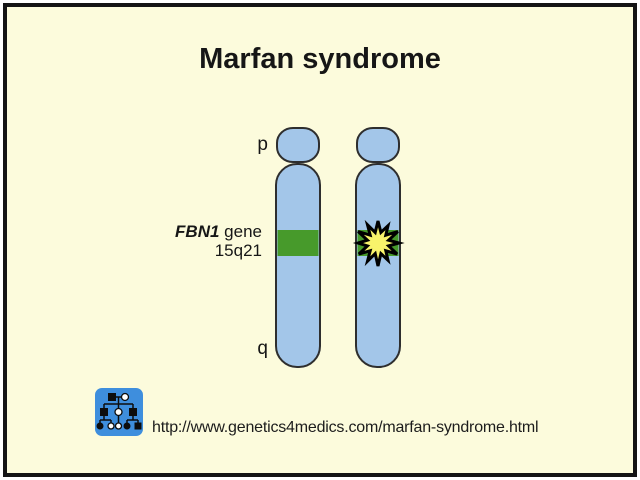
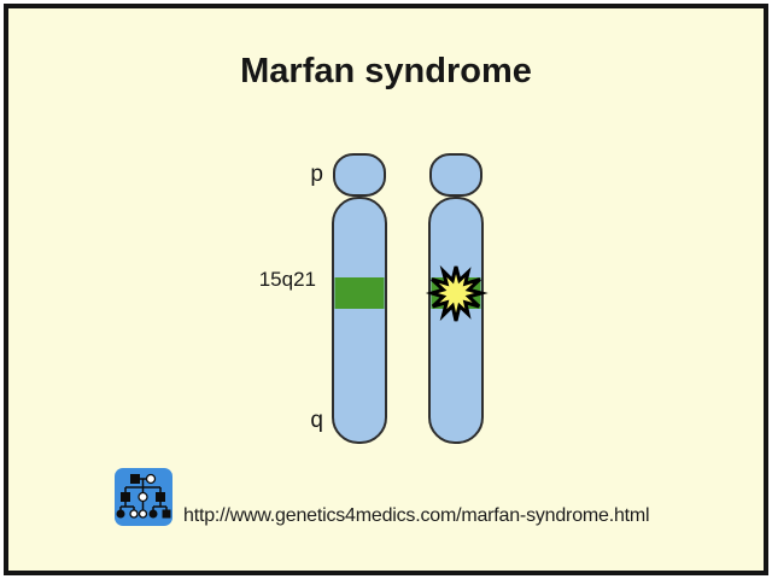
  Marfan syndrome
  p
  q
- FBN1 gene
  15q21
  http://www.genetics4medics.com/marfan-syndrome.html
